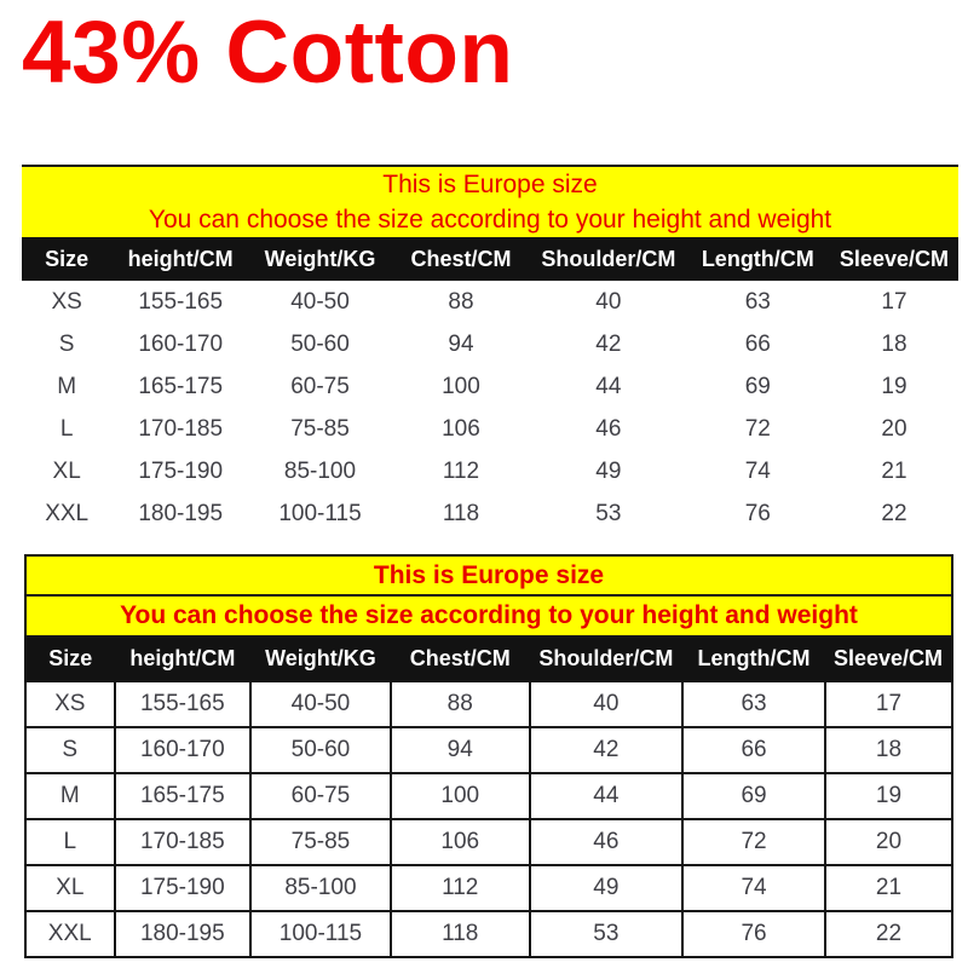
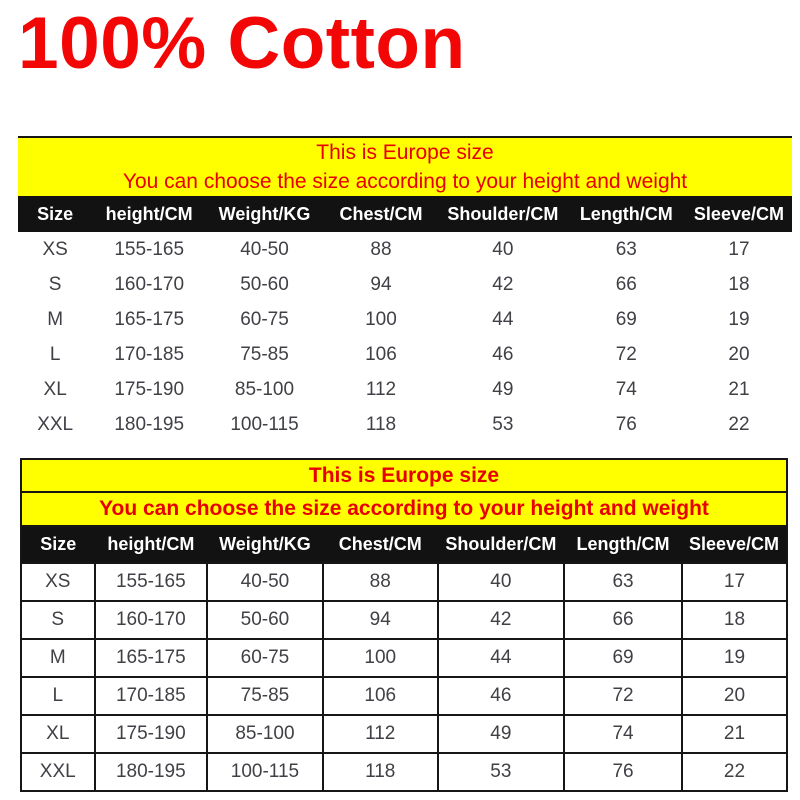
- 43% Cotton
+ 100% Cotton
  This is Europe size
  You can choose the size according to your height and weight
  Size	height/CM	Weight/KG	Chest/CM	Shoulder/CM	Length/CM	Sleeve/CM
  XS	155-165	40-50	88	40	63	17
  S	160-170	50-60	94	42	66	18
  M	165-175	60-75	100	44	69	19
  L	170-185	75-85	106	46	72	20
  XL	175-190	85-100	112	49	74	21
  XXL	180-195	100-115	118	53	76	22
  This is Europe size
  You can choose the size according to your height and weight
  Size	height/CM	Weight/KG	Chest/CM	Shoulder/CM	Length/CM	Sleeve/CM
  XS	155-165	40-50	88	40	63	17
  S	160-170	50-60	94	42	66	18
  M	165-175	60-75	100	44	69	19
  L	170-185	75-85	106	46	72	20
  XL	175-190	85-100	112	49	74	21
  XXL	180-195	100-115	118	53	76	22
